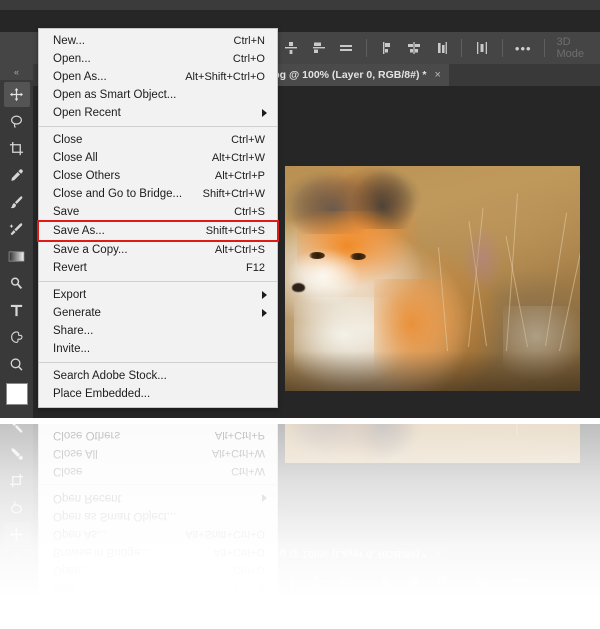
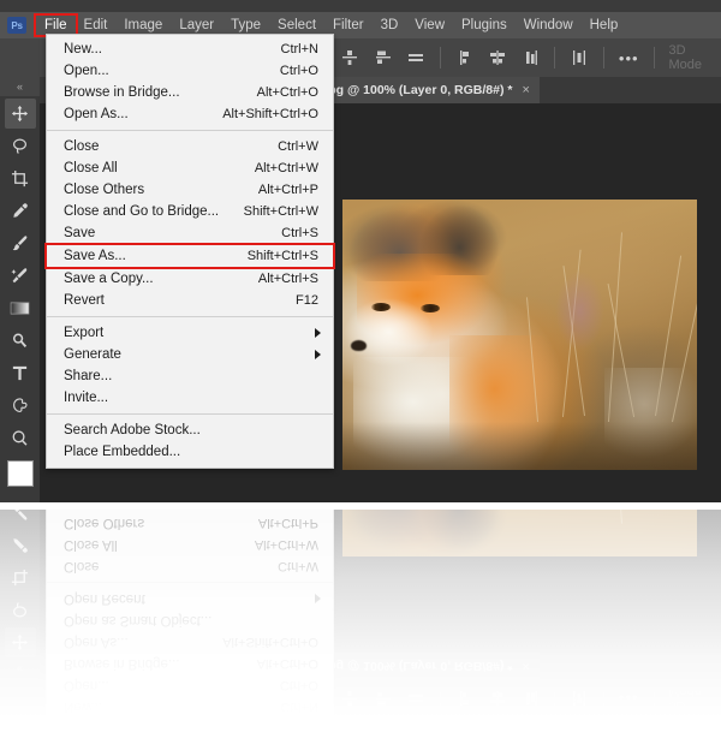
+ Ps
+ File
+ Edit
+ Image
+ Layer
+ Type
+ Select
+ Filter
+ 3D
+ View
+ Plugins
+ Window
+ Help
  •••
  3D Mode
  g @ 100% (Layer 0, RGB/8#) *
  ×
  «
  New...
  Ctrl+N
  Open...
  Ctrl+O
+ Browse in Bridge...
+ Alt+Ctrl+O
  Open As...
  Alt+Shift+Ctrl+O
- Open as Smart Object...
- Open Recent
  Close
  Ctrl+W
  Close All
  Alt+Ctrl+W
  Close Others
  Alt+Ctrl+P
  Close and Go to Bridge...
  Shift+Ctrl+W
  Save
  Ctrl+S
  Save As...
  Shift+Ctrl+S
  Save a Copy...
  Alt+Ctrl+S
  Revert
  F12
  Export
  Generate
  Share...
  Invite...
  Search Adobe Stock...
  Place Embedded...
